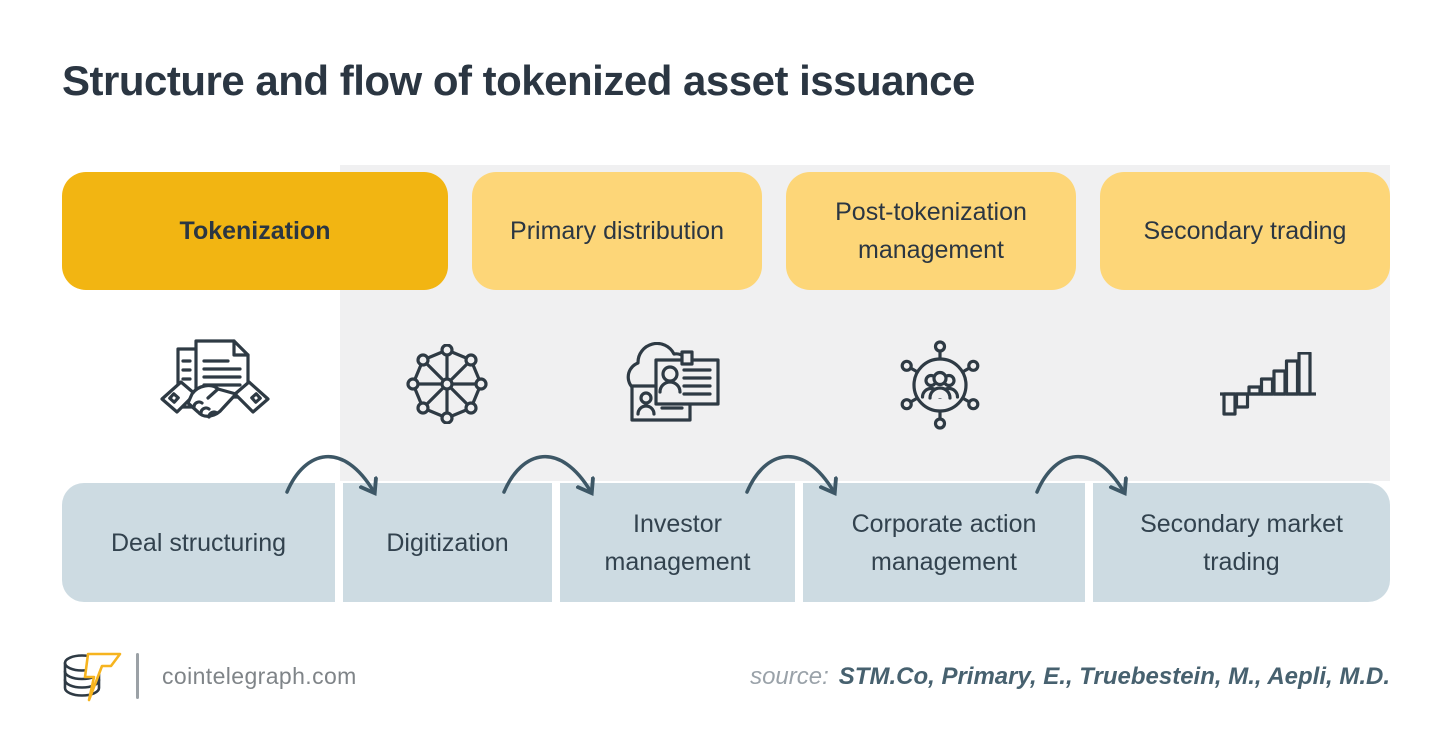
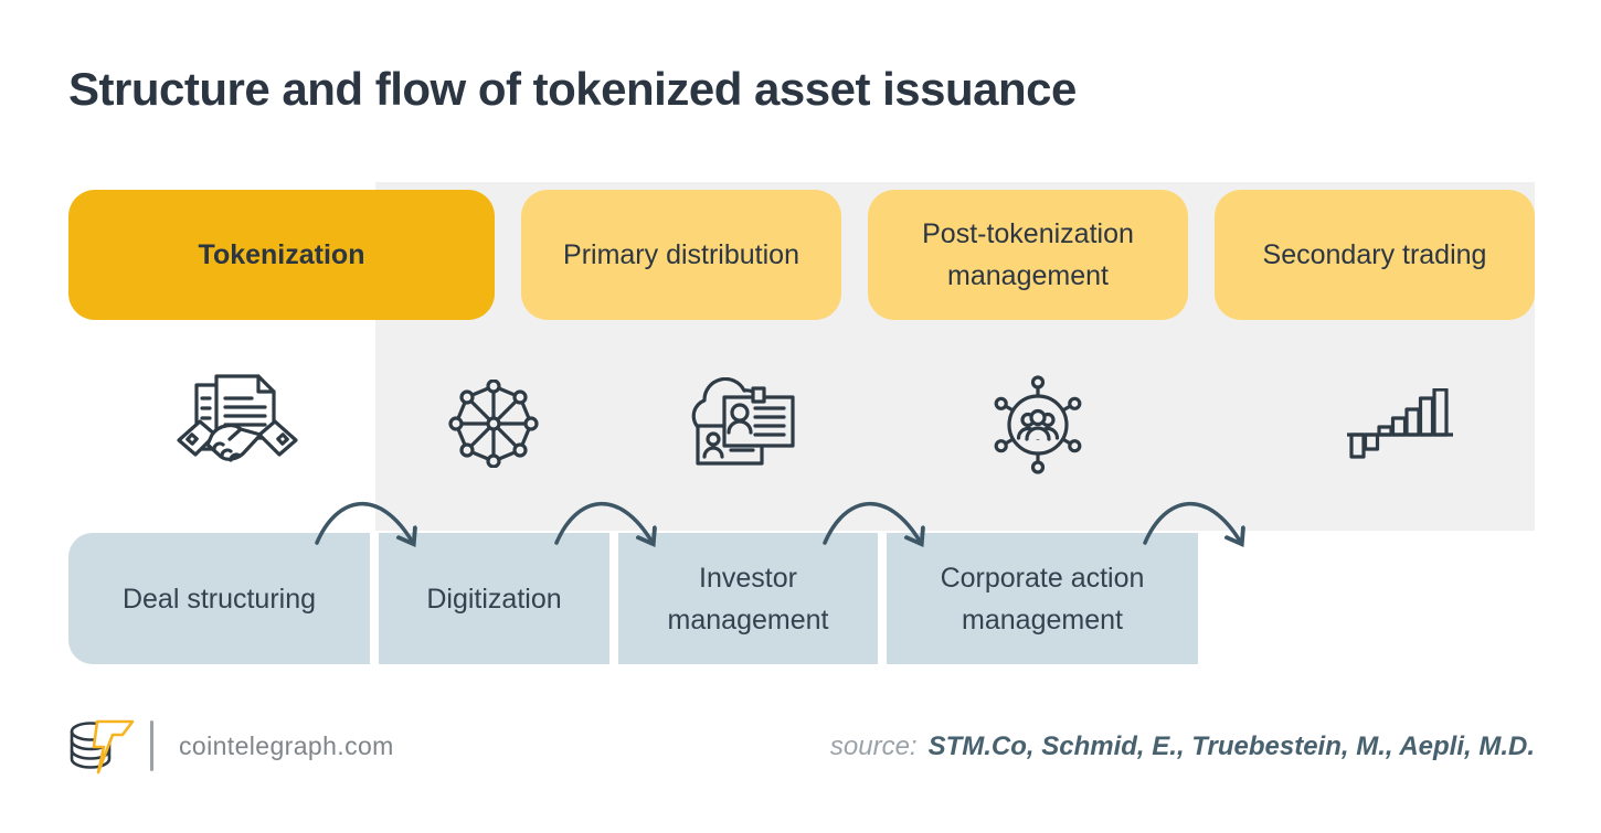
  Structure and flow of tokenized asset issuance
  Tokenization
  Primary distribution
  Post-tokenization management
  Secondary trading
  Deal structuring
  Digitization
  Investor management
  Corporate action management
- Secondary market trading
  cointelegraph.com
- source: STM.Co, Primary, E., Truebestein, M., Aepli, M.D.
+ source: STM.Co, Schmid, E., Truebestein, M., Aepli, M.D.
